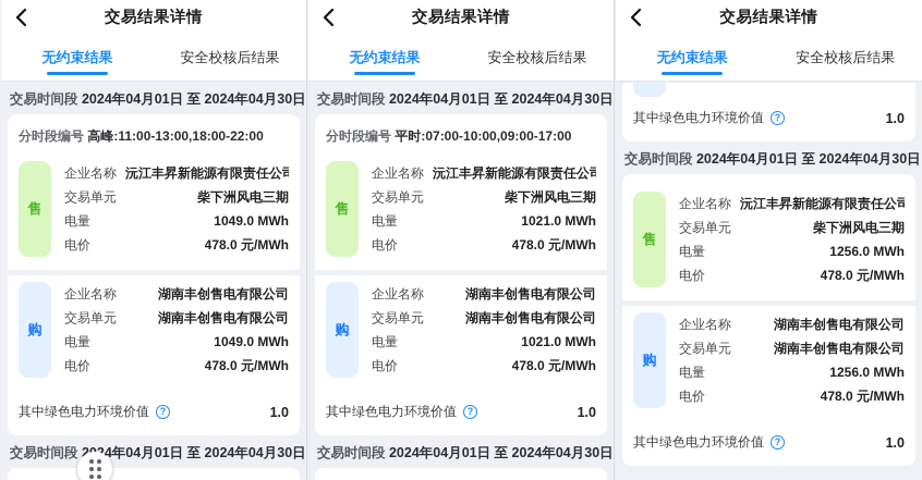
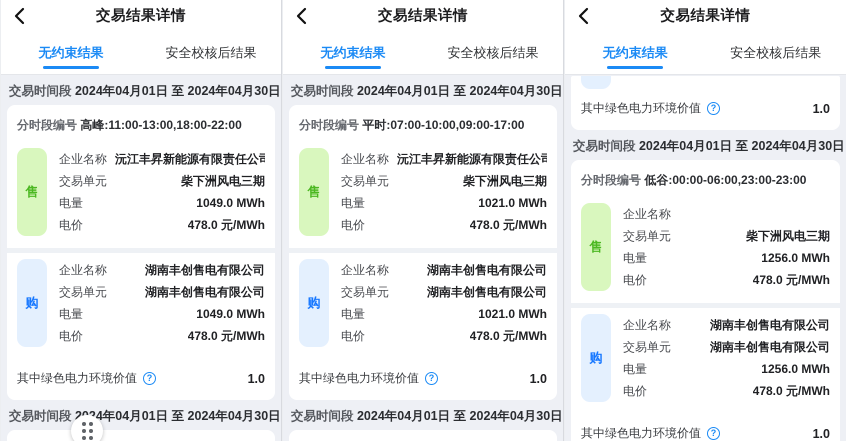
  交易结果详情
  无约束结果
  安全校核后结果
  交易时间段 2024年04月01日 至 2024年04月30日
  分时段编号 高峰:11:00-13:00,18:00-22:00
  售
  企业名称
  沅江丰昇新能源有限责任公
  交易单元
  柴下洲风电三期
  电量
  1049.0 MWh
  电价
  478.0 元/MWh
  购
  企业名称
  湖南丰创售电有限公司
  交易单元
  湖南丰创售电有限公司
  电量
  1049.0 MWh
  电价
  478.0 元/MWh
  其中绿色电力环境价值
  ?
  1.0
  交易时间段 4年04月01日 至 2024年04月30日
  交易结果详情
  无约束结果
  安全校核后结果
  交易时间段 2024年04月01日 至 2024年04月30日
  分时段编号 平时:07:00-10:00,09:00-17:00
  售
  企业名称
  沅江丰昇新能源有限责任公
  交易单元
  柴下洲风电三期
  电量
  1021.0 MWh
  电价
  478.0 元/MWh
  购
  企业名称
  湖南丰创售电有限公司
  交易单元
  湖南丰创售电有限公司
  电量
  1021.0 MWh
  电价
  478.0 元/MWh
  其中绿色电力环境价值
  ?
  1.0
  交易时间段 2024年04月01日 至 2024年04月30日
  交易结果详情
  无约束结果
  安全校核后结果
  其中绿色电力环境价值
  ?
  1.0
  交易时间段 2024年04月01日 至 2024年04月30日
+ 分时段编号 低谷:00:00-06:00,23:00-23:00
  售
  企业名称
- 沅江丰昇新能源有限责任公司
  交易单元
  柴下洲风电三期
  电量
  1256.0 MWh
  电价
  478.0 元/MWh
  购
  企业名称
  湖南丰创售电有限公司
  交易单元
  湖南丰创售电有限公司
  电量
  1256.0 MWh
  电价
  478.0 元/MWh
  其中绿色电力环境价值
  ?
  1.0
